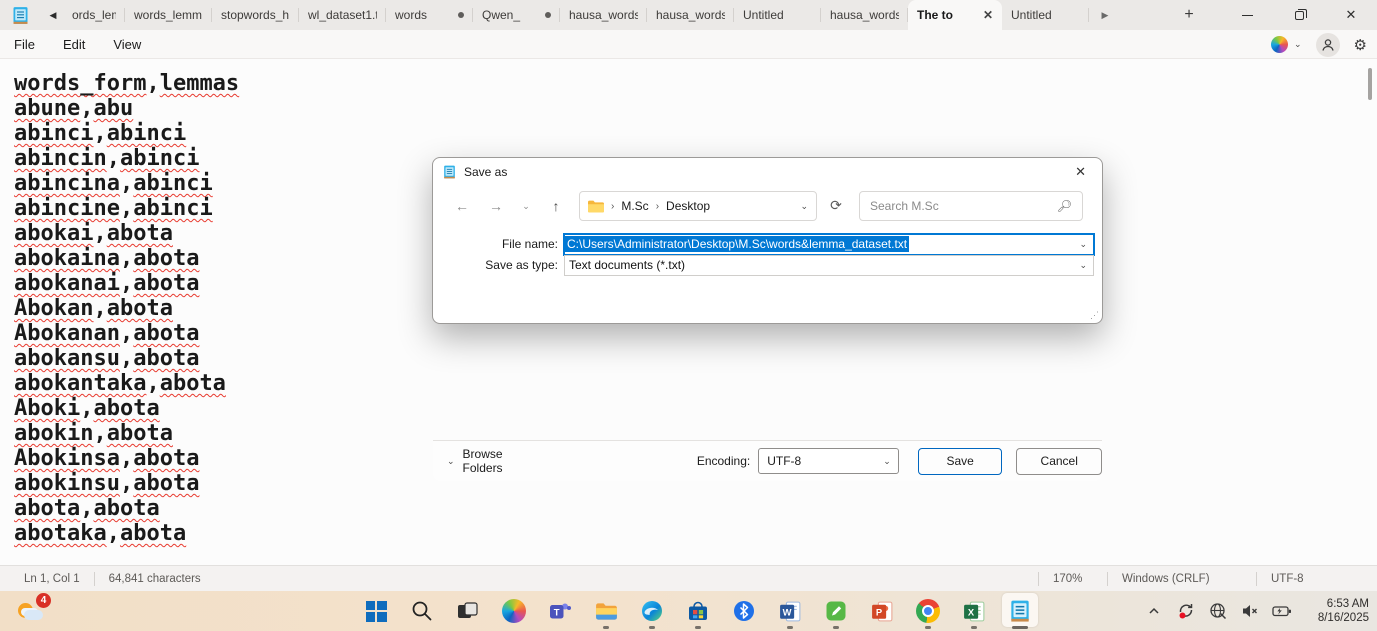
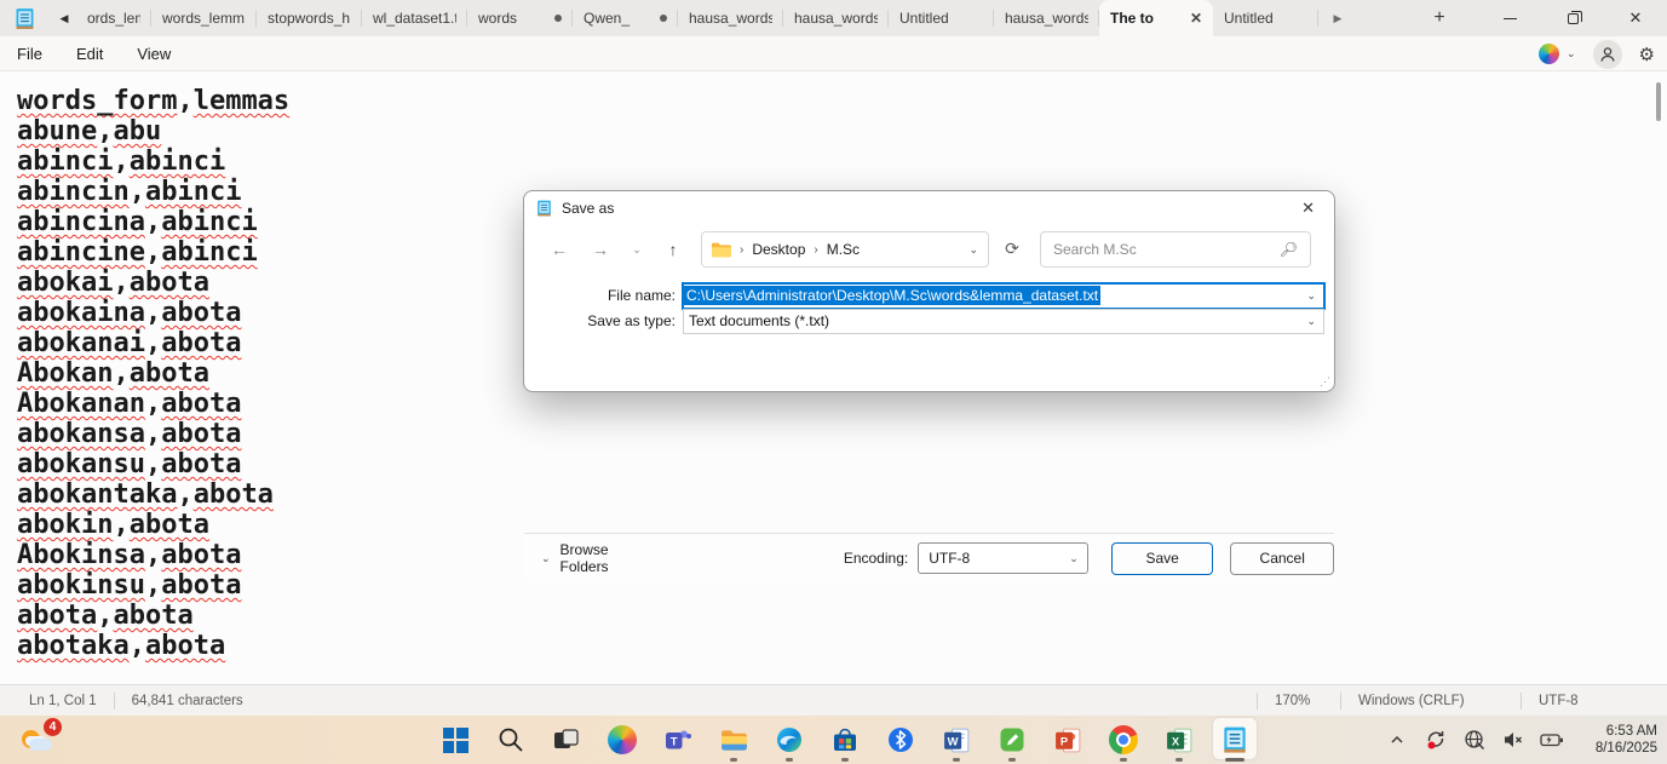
  ◀
  ords_le
  words_lemm
  stopwords_h
  wl_dataset1.
  words
  Qwen_
  hausa_words
  hausa_words
  Untitled
  hausa_words
  The to
  ✕
  Untitled
  ▶
  +
  ✕
  File
  Edit
  View
  ⌄
  ⚙
  words_form,lemmas
  abune,abu
  abinci,abinci
  abincin,abinci
  abincina,abinci
  abincine,abinci
  abokai,abota
  abokaina,abota
  abokanai,abota
  Abokan,abota
  Abokanan,abota
+ abokansa,abota
  abokansu,abota
  abokantaka,abota
- Aboki,abota
  abokin,abota
  Abokinsa,abota
  abokinsu,abota
  abota,abota
  abotaka,abota
  Save as
  ✕
  ←
  →
  ⌄
  ↑
  ›
- M.Sc
+ Desktop
  ›
- Desktop
+ M.Sc
  ⌄
  ⟳
  Search M.Sc
  🔎︎
  File name:
  C:\Users\Administrator\Desktop\M.Sc\words&lemma_dataset.txt
  ⌄
  Save as type:
  Text documents (*.txt)
  ⌄
  ⌄
  Browse Folders
  Encoding:
  UTF-8
  ⌄
  Save
  Cancel
  ⋰
  Ln 1, Col 1
  64,841 characters
  170%
  Windows (CRLF)
  UTF-8
  4
  T
  W
  P
  X
  6:53 AM
  8/16/2025
